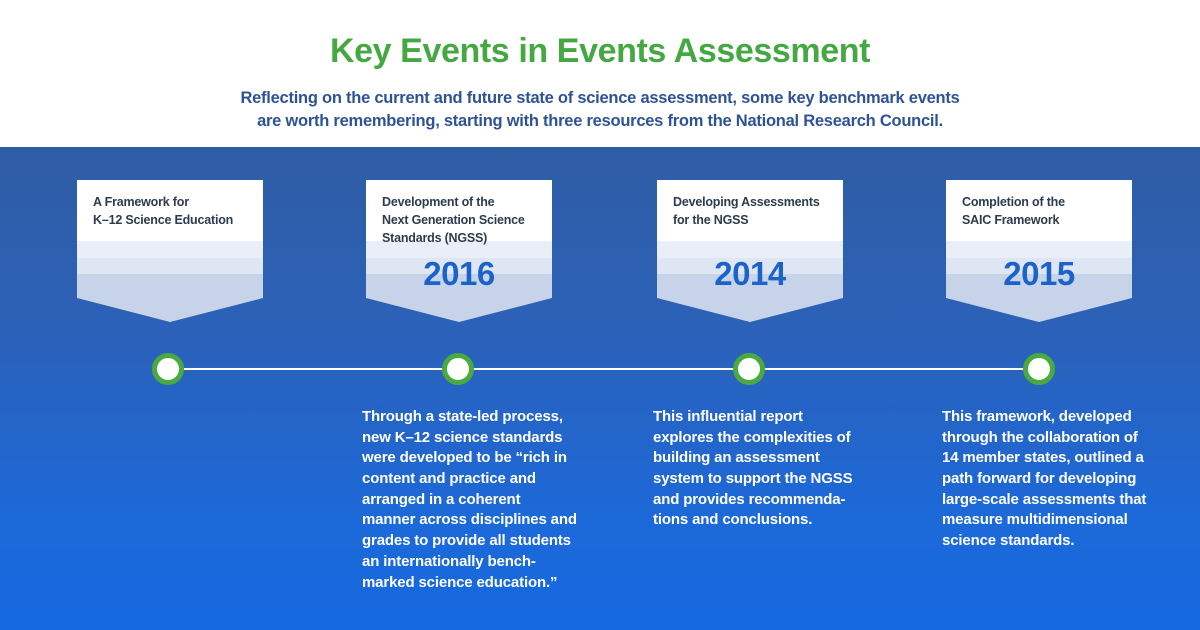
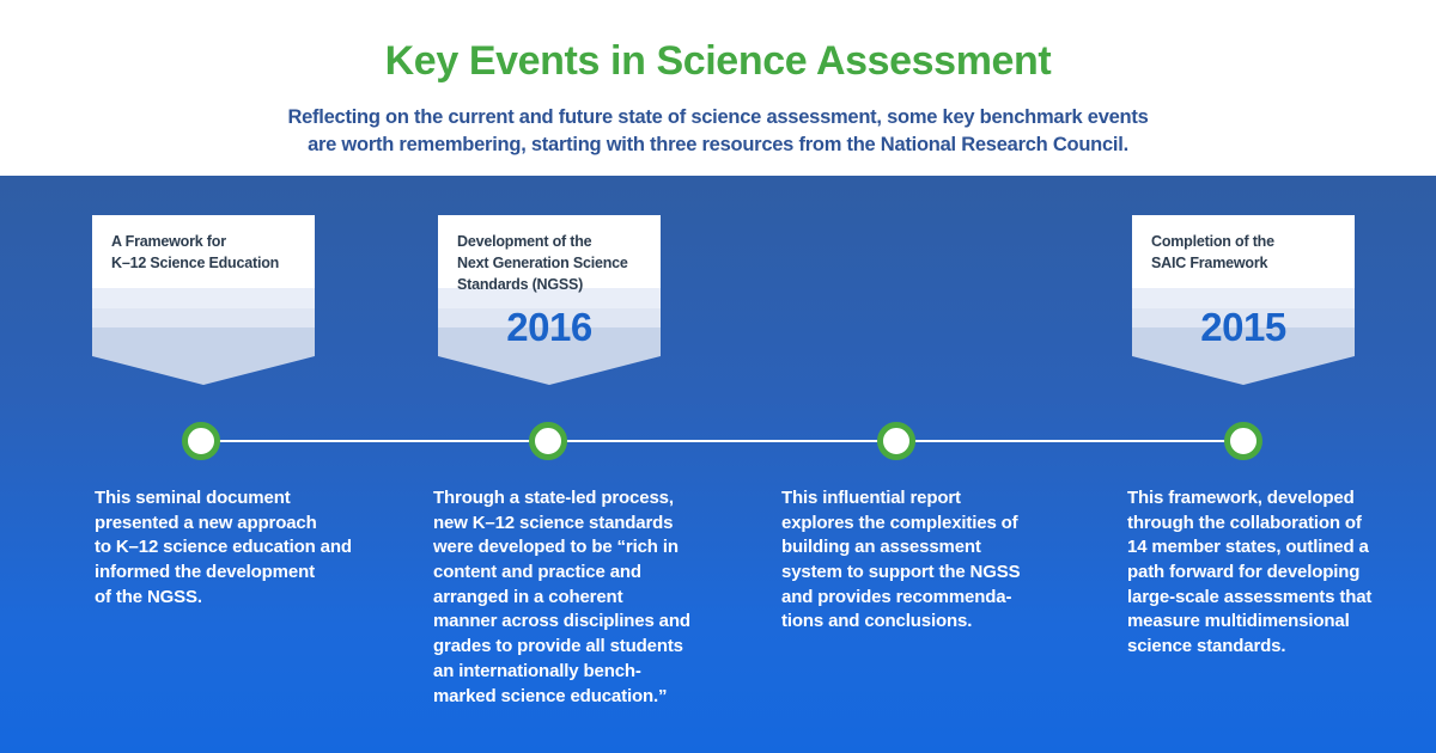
- Key Events in Events Assessment
+ Key Events in Science Assessment
  Reflecting on the current and future state of science assessment, some key benchmark events
  are worth remembering, starting with three resources from the National Research Council.
  A Framework for
  K–12 Science Education
  Development of the
  Next Generation Science
  Standards (NGSS)
  2016
- Developing Assessments
- for the NGSS
- 2014
  Completion of the
  SAIC Framework
  2015
+ This seminal document
+ presented a new approach
+ to K–12 science education and
+ informed the development
+ of the NGSS.
  Through a state-led process,
  new K–12 science standards
  were developed to be “rich in
  content and practice and
  arranged in a coherent
  manner across disciplines and
  grades to provide all students
  an internationally bench-
  marked science education.”
  This influential report
  explores the complexities of
  building an assessment
  system to support the NGSS
  and provides recommenda-
  tions and conclusions.
  This framework, developed
  through the collaboration of
  14 member states, outlined a
  path forward for developing
  large-scale assessments that
  measure multidimensional
  science standards.
